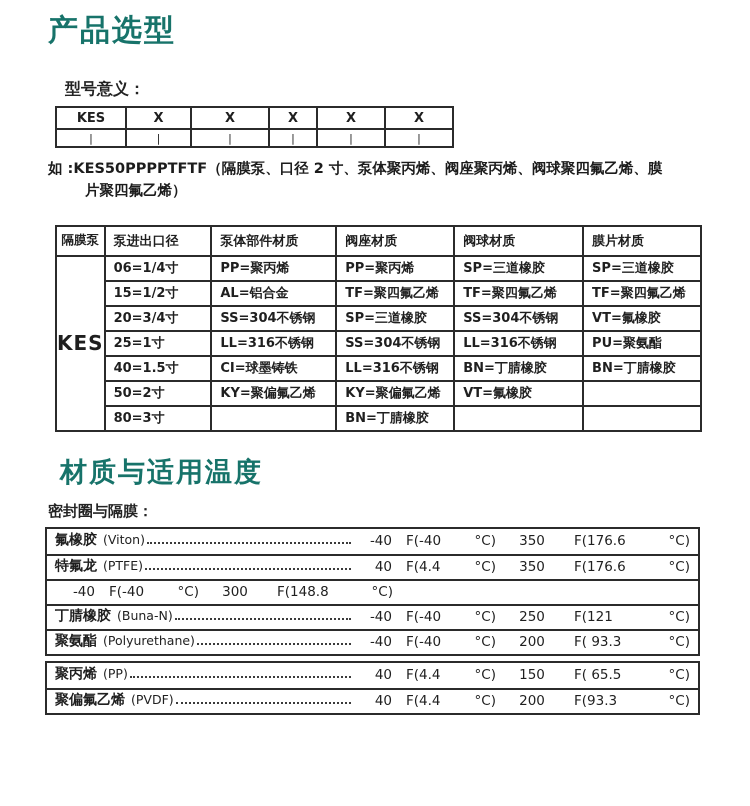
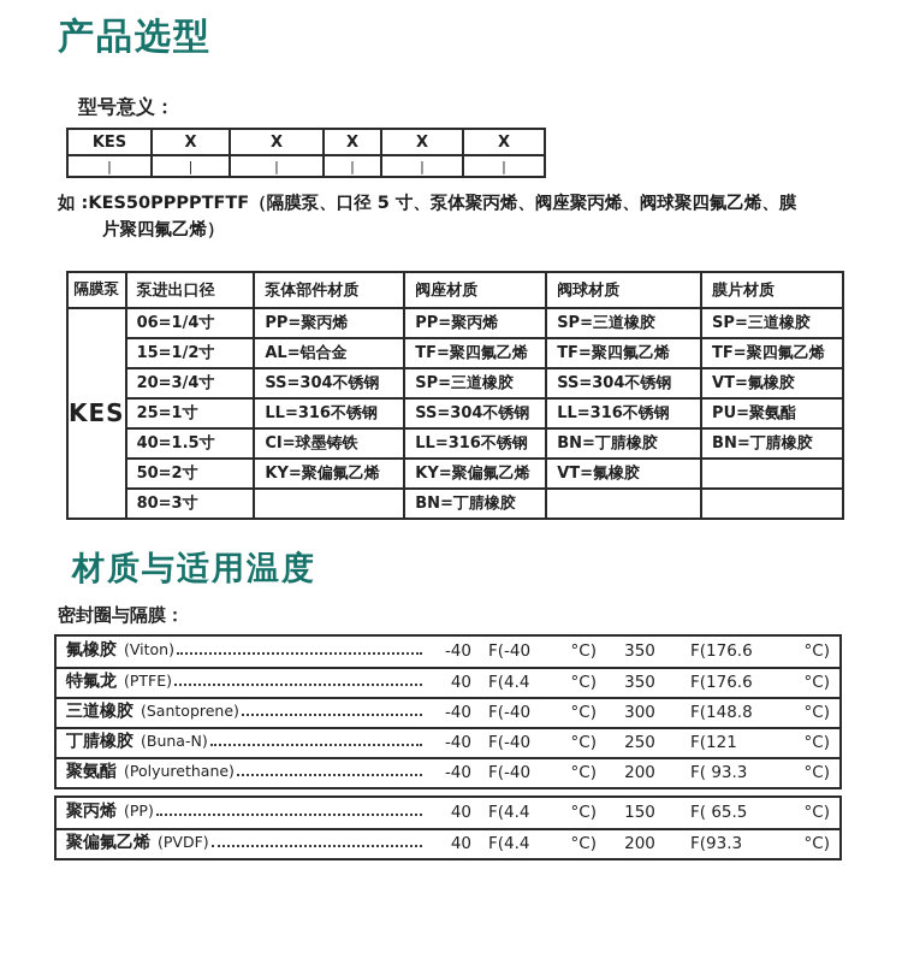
  产品选型
  型号意义：
  KES	X	X	X	X	X
  |	|	|	|	|	|
- 如 :KES50PPPPTFTF（隔膜泵、口径 2 寸、泵体聚丙烯、阀座聚丙烯、阀球聚四氟乙烯、膜
+ 如 :KES50PPPPTFTF（隔膜泵、口径 5 寸、泵体聚丙烯、阀座聚丙烯、阀球聚四氟乙烯、膜
  片聚四氟乙烯）
  隔膜泵	泵进出口径	泵体部件材质	阀座材质	阀球材质	膜片材质
  KES	06=1/4寸	PP=聚丙烯	PP=聚丙烯	SP=三道橡胶	SP=三道橡胶
  15=1/2寸	AL=铝合金	TF=聚四氟乙烯	TF=聚四氟乙烯	TF=聚四氟乙烯
  20=3/4寸	SS=304不锈钢	SP=三道橡胶	SS=304不锈钢	VT=氟橡胶
  25=1寸	LL=316不锈钢	SS=304不锈钢	LL=316不锈钢	PU=聚氨酯
  40=1.5寸	CI=球墨铸铁	LL=316不锈钢	BN=丁腈橡胶	BN=丁腈橡胶
  50=2寸	KY=聚偏氟乙烯	KY=聚偏氟乙烯	VT=氟橡胶
  80=3寸		BN=丁腈橡胶
  材质与适用温度
  密封圈与隔膜：
  氟橡胶
  (Viton)
  -40
  F(-40
  °C)
  350
  F(176.6
  °C)
  特氟龙
  (PTFE)
  40
  F(4.4
  °C)
  350
  F(176.6
  °C)
+ 三道橡胶
+ (Santoprene)
  -40
  F(-40
  °C)
  300
  F(148.8
  °C)
  丁腈橡胶
  (Buna-N)
  -40
  F(-40
  °C)
  250
  F(121
  °C)
  聚氨酯
  (Polyurethane)
  -40
  F(-40
  °C)
  200
  F( 93.3
  °C)
  聚丙烯
  (PP)
  40
  F(4.4
  °C)
  150
  F( 65.5
  °C)
  聚偏氟乙烯
  (PVDF)
  40
  F(4.4
  °C)
  200
  F(93.3
  °C)
